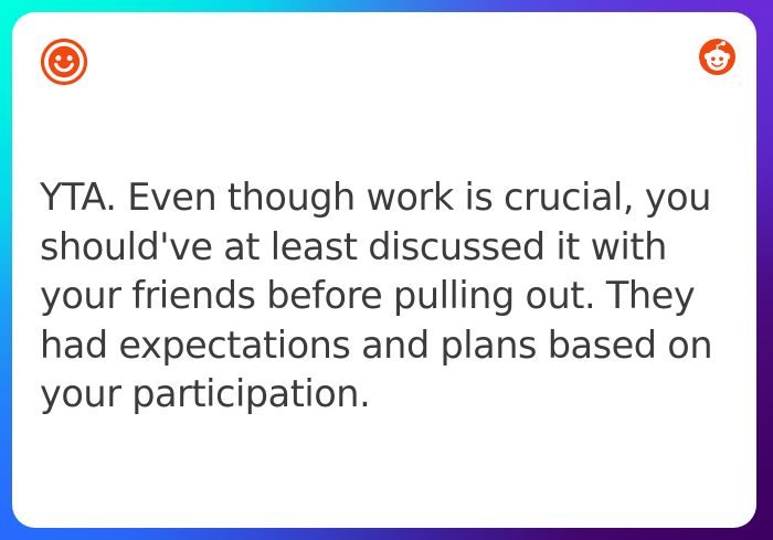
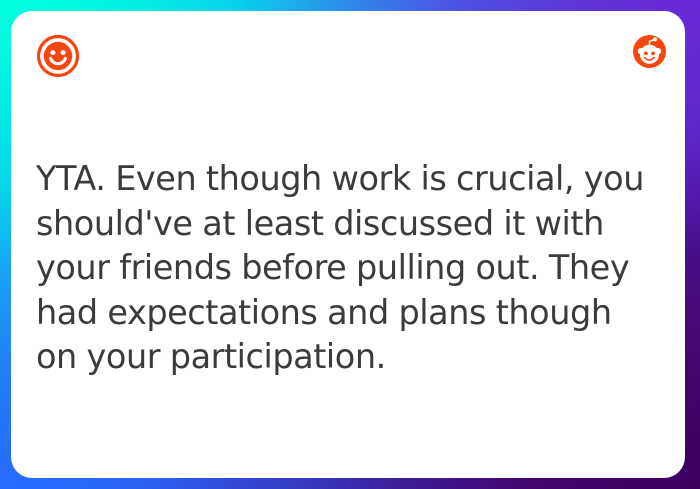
- YTA. Even though work is crucial, you should've at least discussed it with your friends before pulling out. They had expectations and plans based on your participation.
+ YTA. Even though work is crucial, you should've at least discussed it with your friends before pulling out. They had expectations and plans though on your participation.
